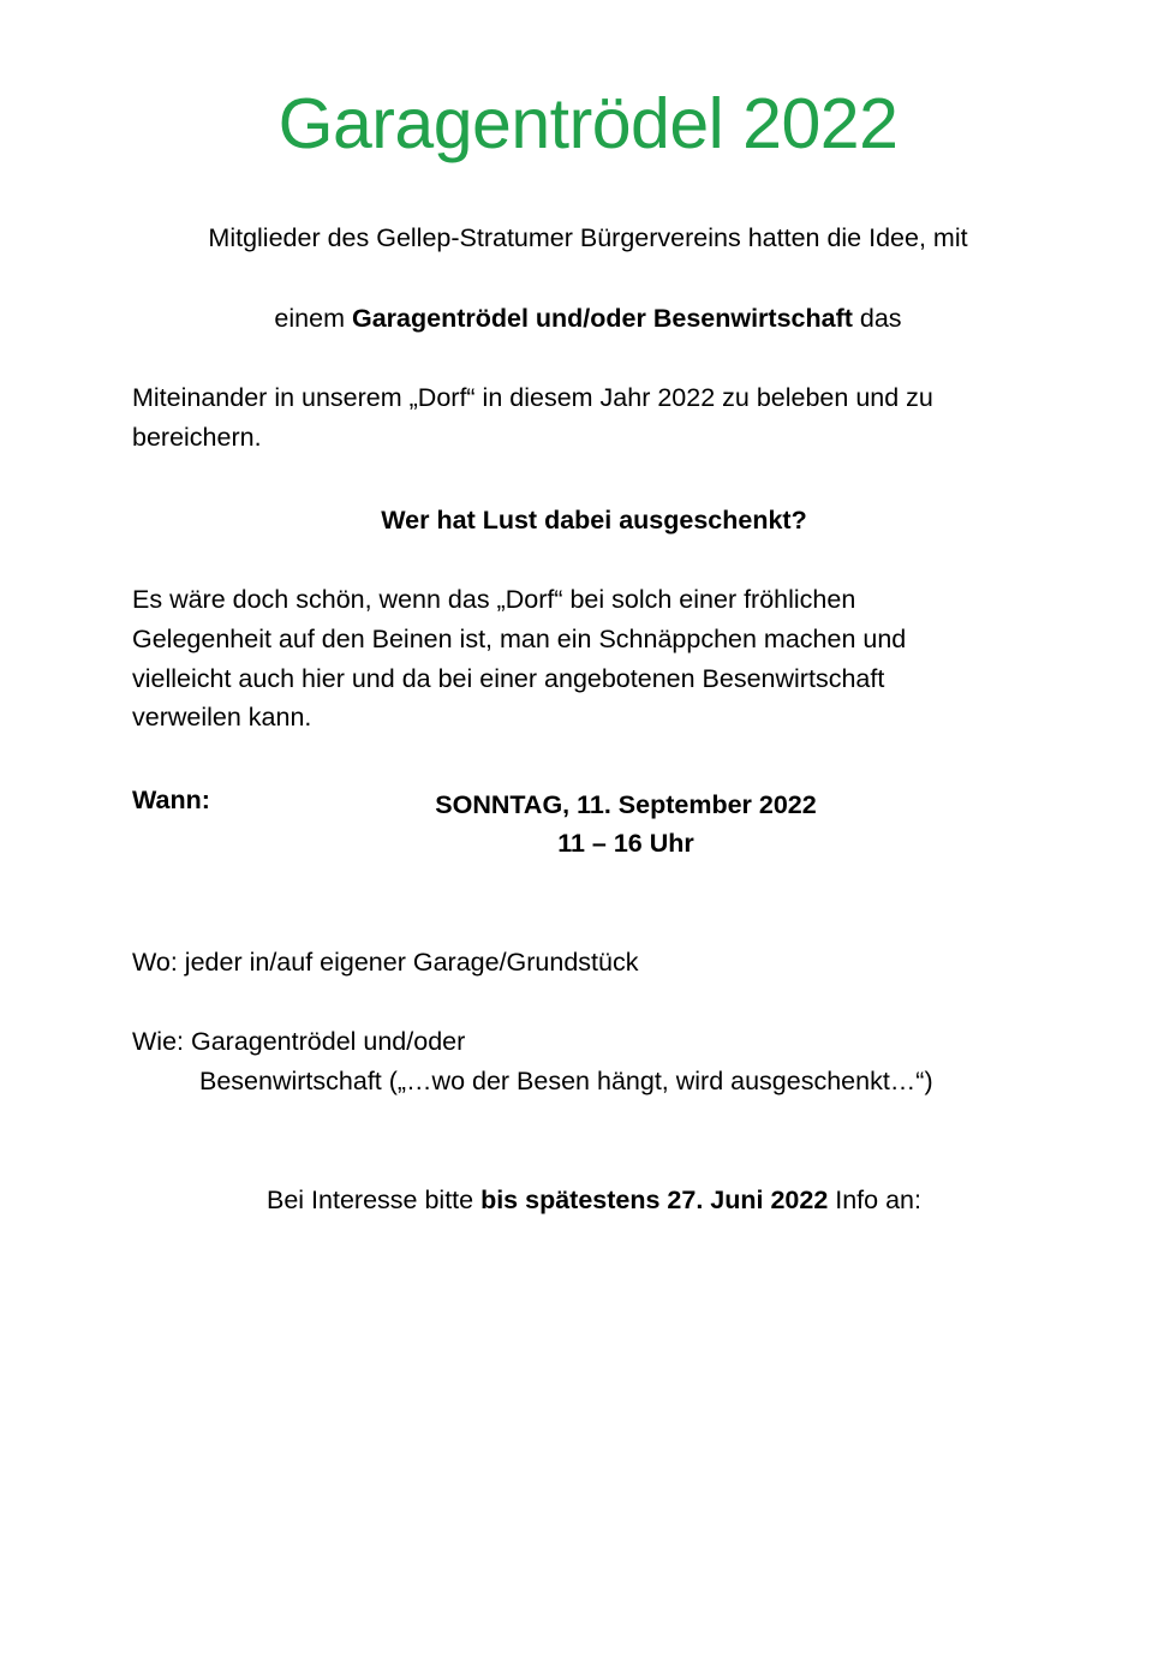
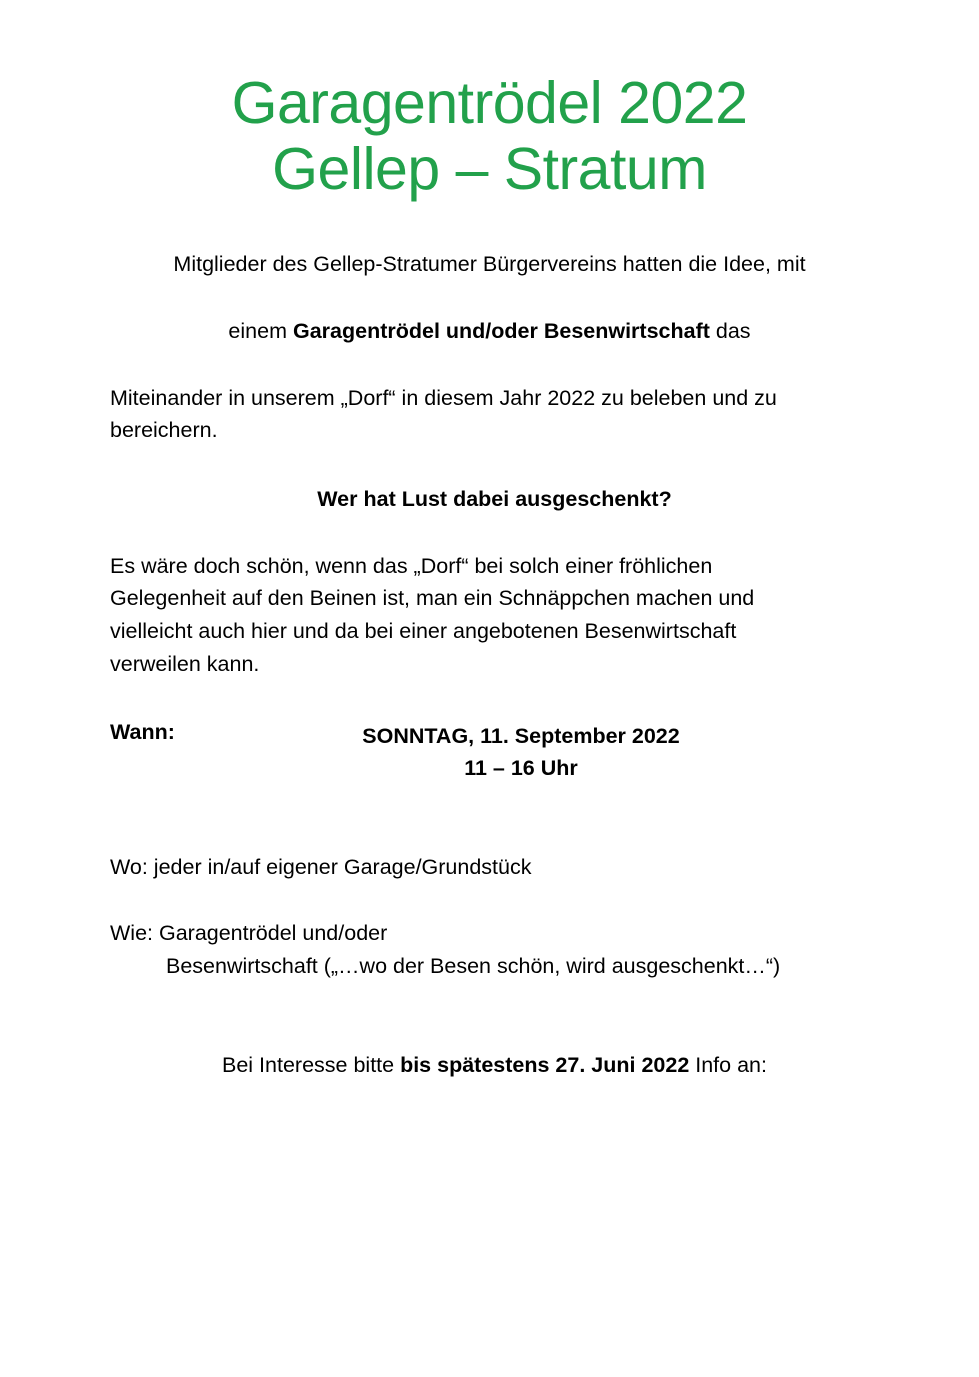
  Garagentrödel 2022
+ Gellep – Stratum
  Mitglieder des Gellep-Stratumer Bürgervereins hatten die Idee, mit
  einem Garagentrödel und/oder Besenwirtschaft das
  Miteinander in unserem „Dorf“ in diesem Jahr 2022 zu beleben und zu bereichern.
  Wer hat Lust dabei ausgeschenkt?
  Es wäre doch schön, wenn das „Dorf“ bei solch einer fröhlichen Gelegenheit auf den Beinen ist, man ein Schnäppchen machen und vielleicht auch hier und da bei einer angebotenen Besenwirtschaft verweilen kann.
  Wann:
  SONNTAG, 11. September 2022
  11 – 16 Uhr
  Wo: jeder in/auf eigener Garage/Grundstück
  Wie: Garagentrödel und/oder
- Besenwirtschaft („…wo der Besen hängt, wird ausgeschenkt…“)
+ Besenwirtschaft („…wo der Besen schön, wird ausgeschenkt…“)
  Bei Interesse bitte bis spätestens 27. Juni 2022 Info an:
